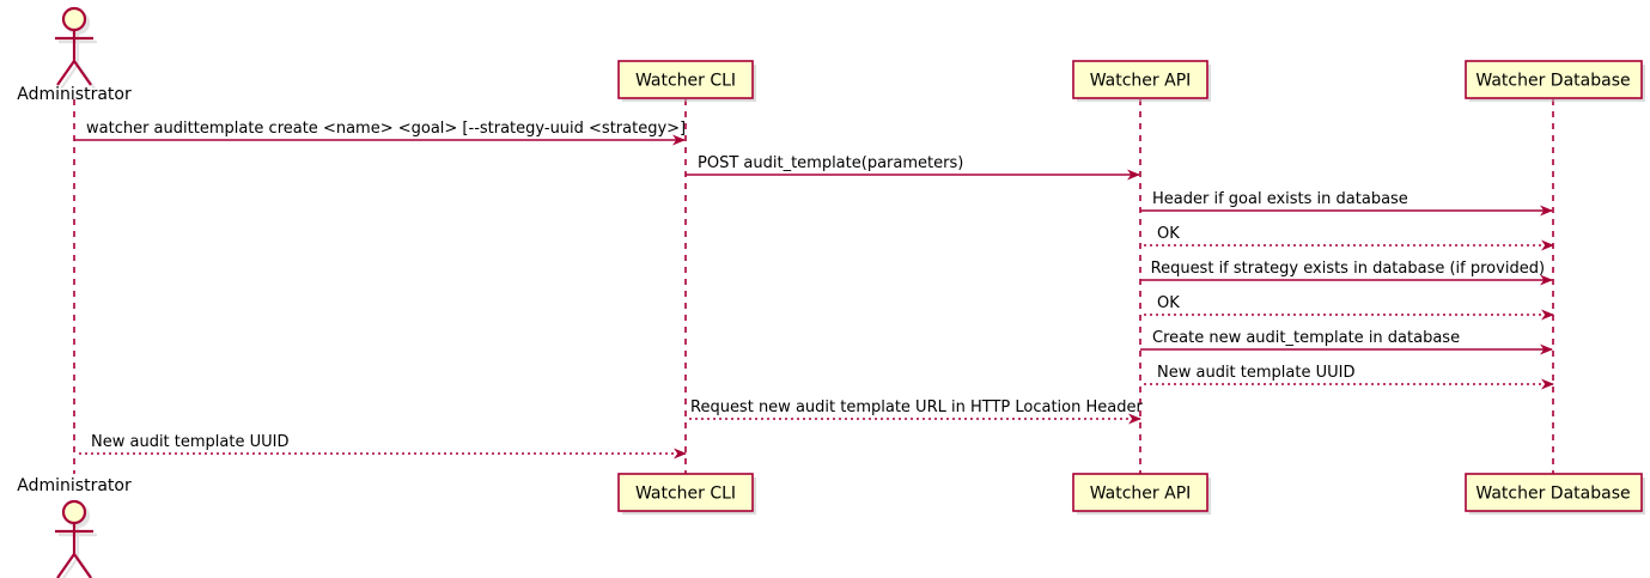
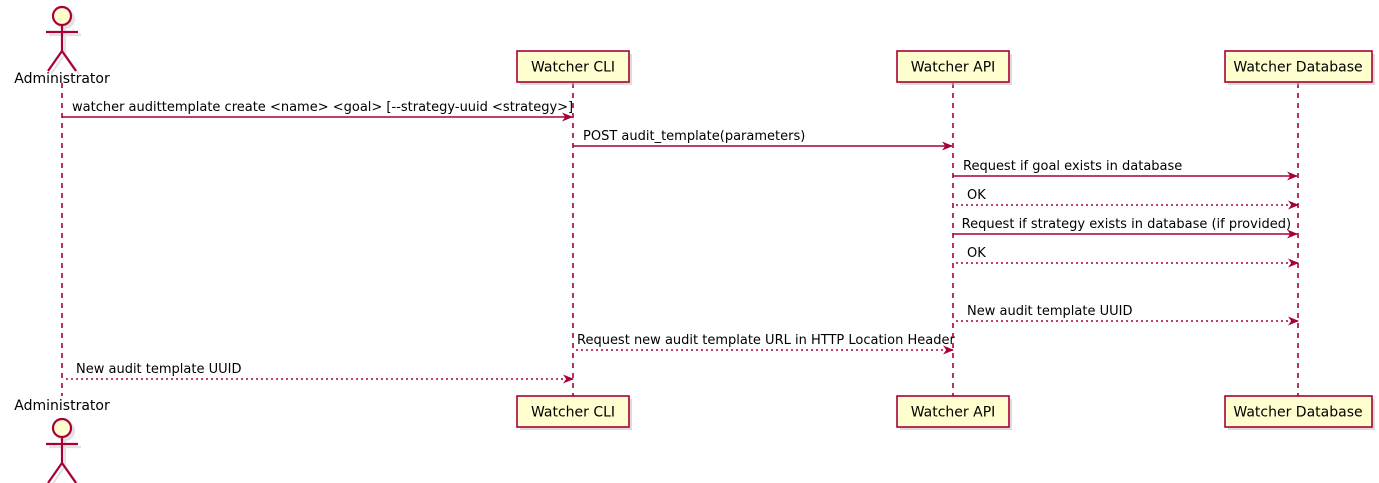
  Watcher CLI
  Watcher API
  Watcher Database
  Watcher CLI
  Watcher API
  Watcher Database
  Administrator
  Administrator
  watcher audittemplate create <name> <goal> [--strategy-uuid <strategy>]
  POST audit_template(parameters)
- Header if goal exists in database
+ Request if goal exists in database
  OK
  Request if strategy exists in database (if provided)
  OK
- Create new audit_template in database
  New audit template UUID
  Request new audit template URL in HTTP Location Header
  New audit template UUID
